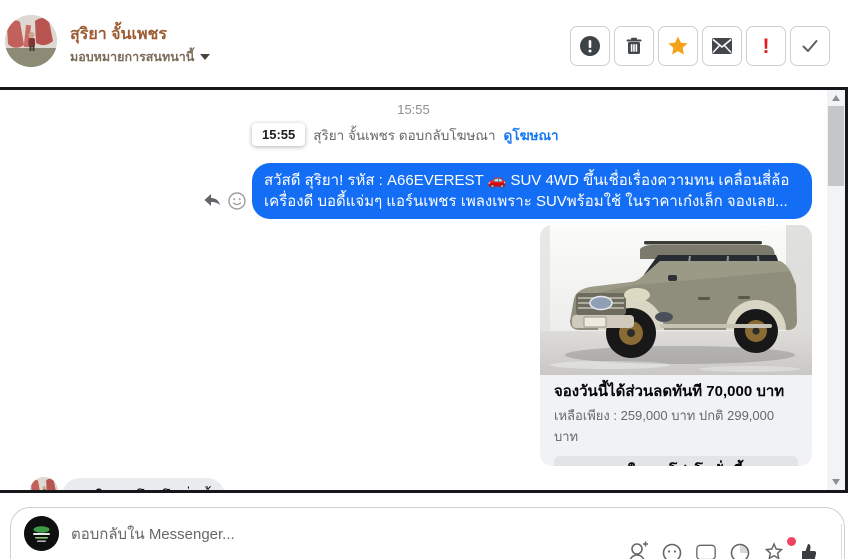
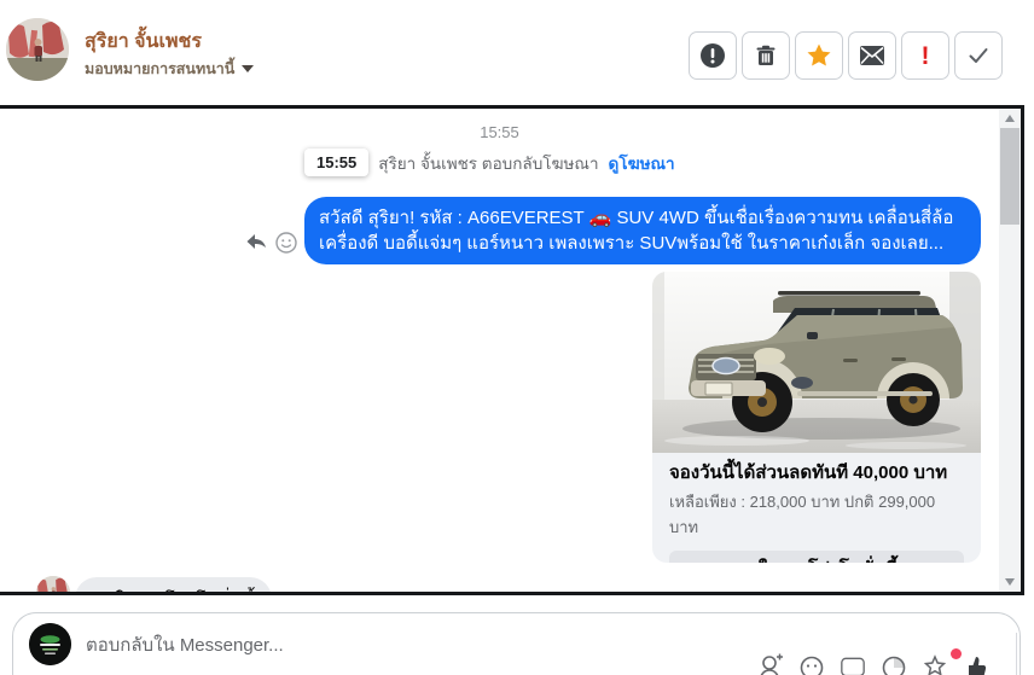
  สุริยา จั้นเพชร
  มอบหมายการสนทนานี้
  !
  15:55
  15:55
  สุริยา จั้นเพชร ตอบกลับโฆษณา
  ดูโฆษณา
- สวัสดี สุริยา! รหัส : A66EVEREST 🚗 SUV 4WD ขึ้นเชื่อเรื่องความทน เคลื่อนสี่ล้อ เครื่องดี บอดี้แจ่มๆ แอร์นเพชร เพลงเพราะ SUVพร้อมใช้ ในราคาเก๋งเล็ก จองเลย...
+ สวัสดี สุริยา! รหัส : A66EVEREST 🚗 SUV 4WD ขึ้นเชื่อเรื่องความทน เคลื่อนสี่ล้อ เครื่องดี บอดี้แจ่มๆ แอร์หนาว เพลงเพราะ SUVพร้อมใช้ ในราคาเก๋งเล็ก จองเลย...
- จองวันนี้ได้ส่วนลดทันที 70,000 บาท
+ จองวันนี้ได้ส่วนลดทันที 40,000 บาท
- เหลือเพียง : 259,000 บาท ปกติ 299,000 บาท
+ เหลือเพียง : 218,000 บาท ปกติ 299,000 บาท
  ตอบกลับใน Messenger...
